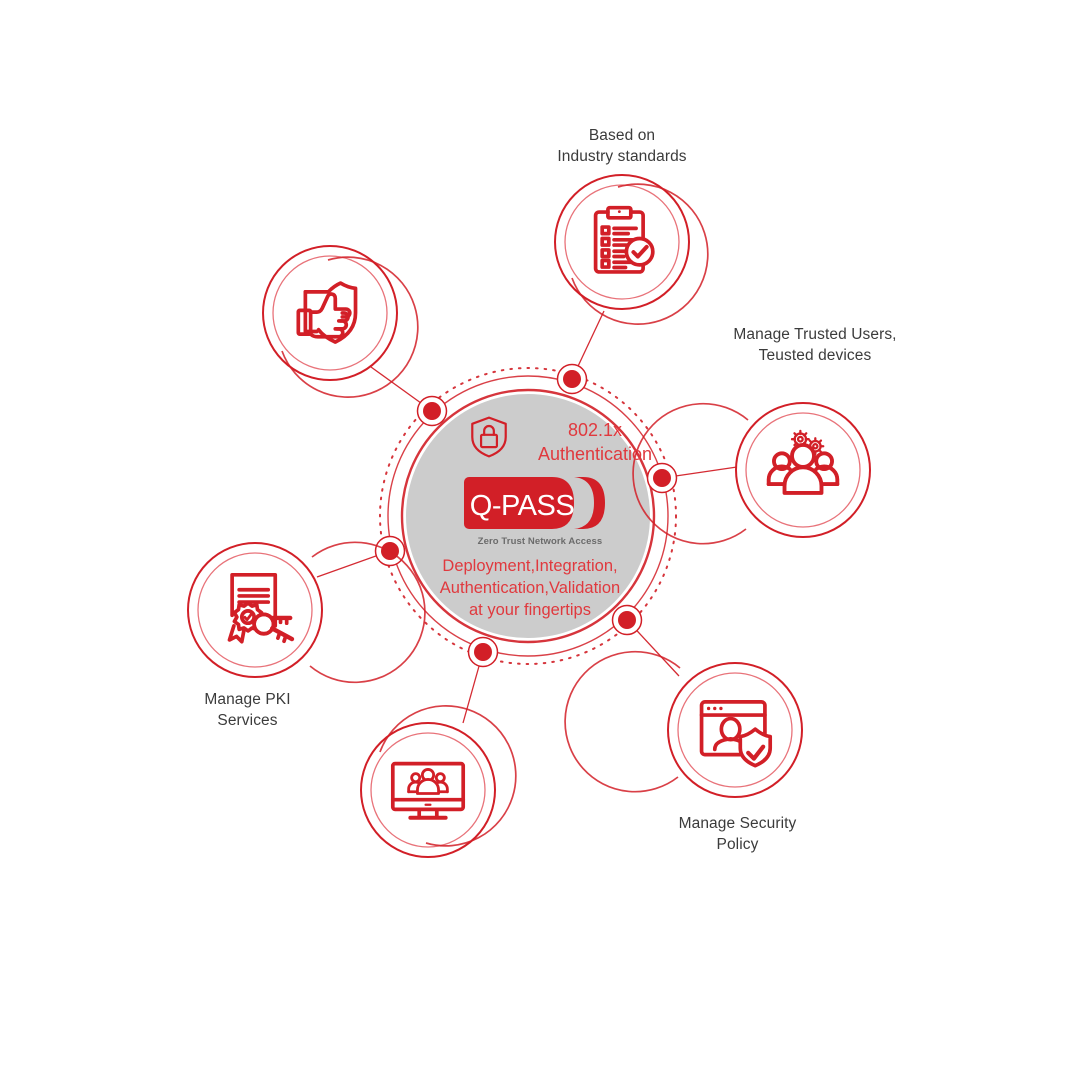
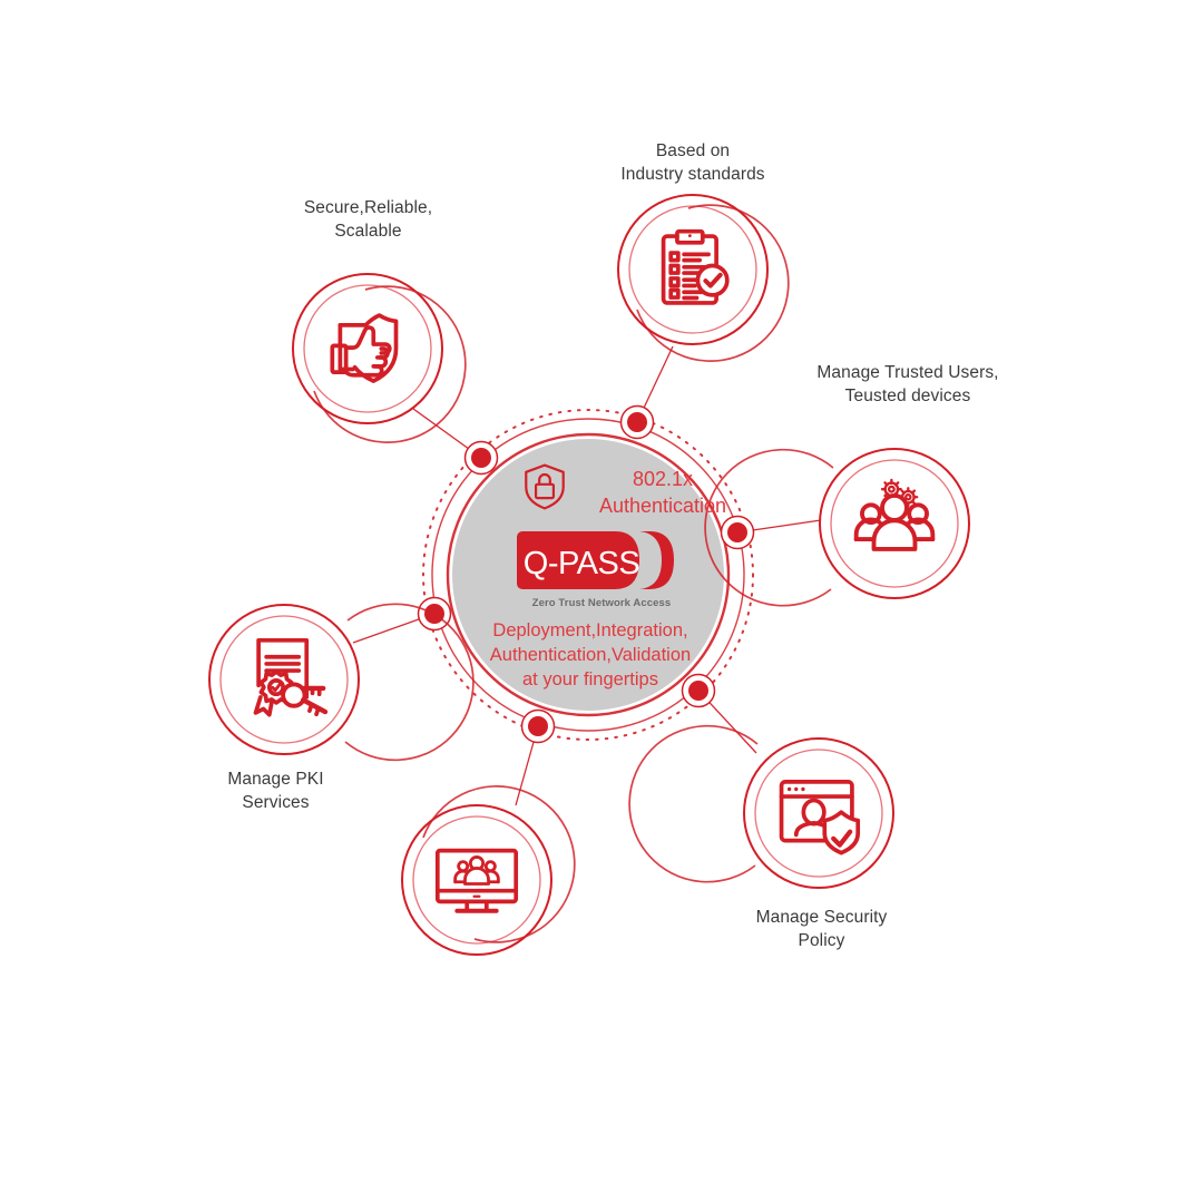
  802.1x
  Authentication
  Q-PASS
  Zero Trust Network Access
  Deployment,Integration,
  Authentication,Validation
  at your fingertips
  Based on
  Industry standards
+ Secure,Reliable,
+ Scalable
  Manage Trusted Users,
  Teusted devices
  Manage Security
  Policy
  Manage PKI
  Services
